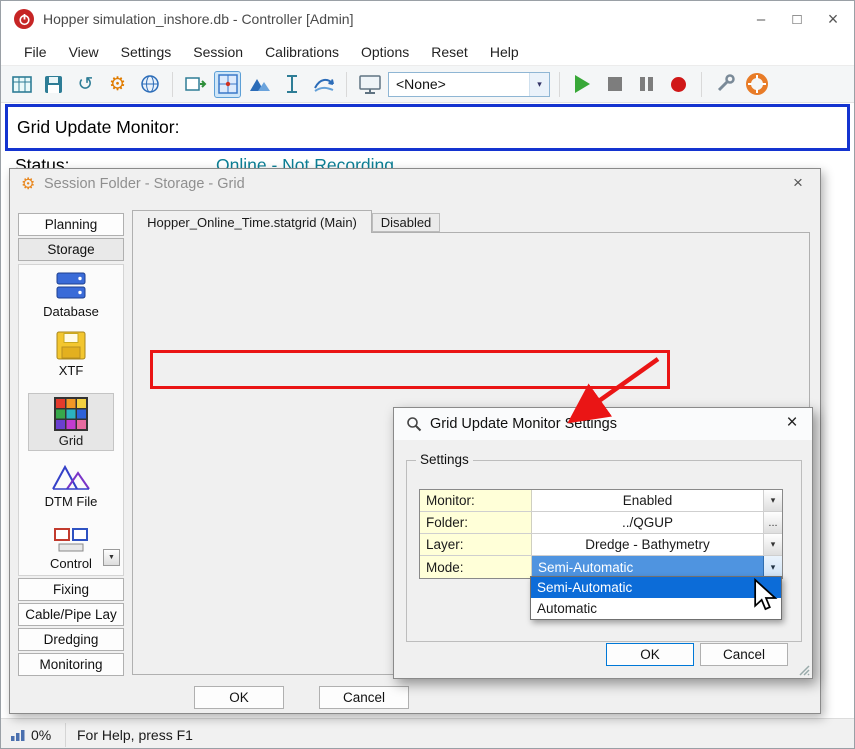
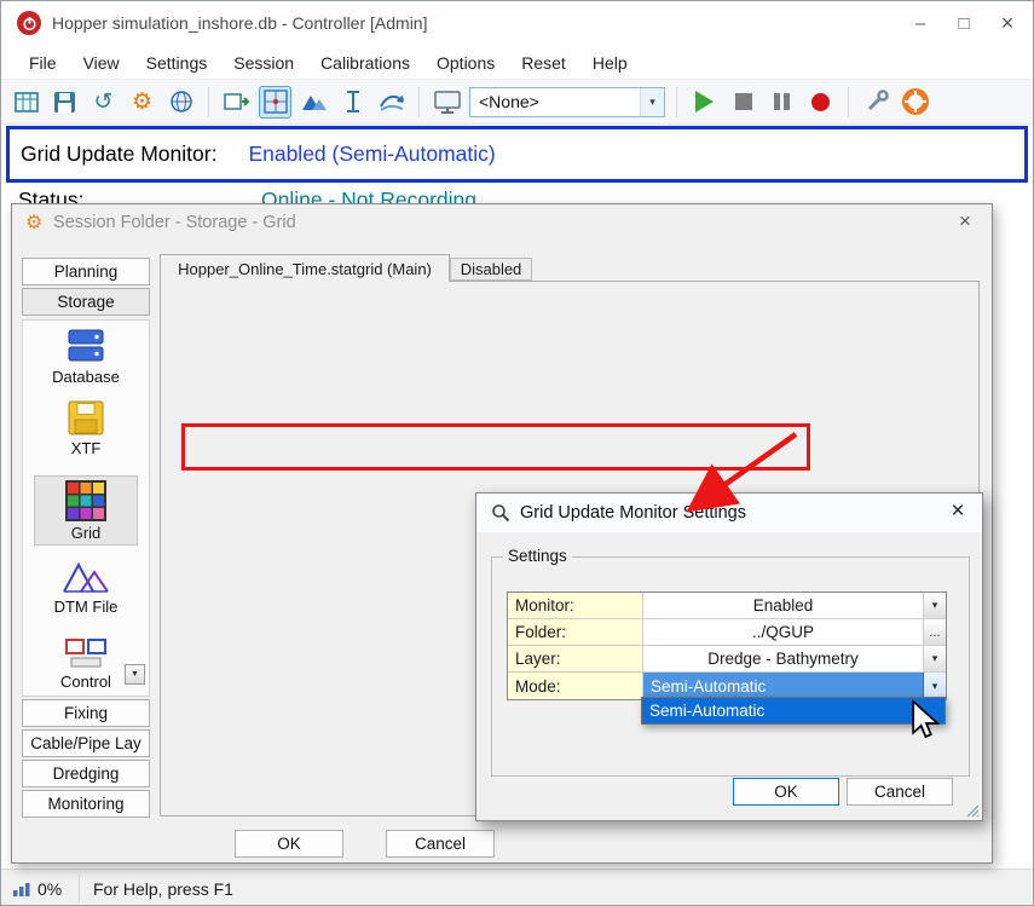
  Hopper simulation_inshore.db - Controller [Admin]
  –
  □
  ×
  File
  View
  Settings
  Session
  Calibrations
  Options
  Reset
  Help
  ↺
  ⚙
  <None>
  ▾
  Grid Update Monitor:
+ Enabled (Semi-Automatic)
  Status:
  Online - Not Recording
  ⚙
  Session Folder - Storage - Grid
  ×
  Planning
  Storage
  Database
  XTF
  Grid
  DTM File
  Control
  Fixing
  Cable/Pipe Lay
  Dredging
  Monitoring
  Hopper_Online_Time.statgrid (Main)
  Disabled
  OK
  Cancel
  Grid Update Monitor Settings
  ×
  Settings
  Monitor:
  Enabled
  ▾
  Folder:
  ../QGUP
  ...
  Layer:
  Dredge - Bathymetry
  ▾
  Mode:
  Semi-Automatic
  ▾
  Semi-Automatic
- Automatic
  OK
  Cancel
  0%
  For Help, press F1
